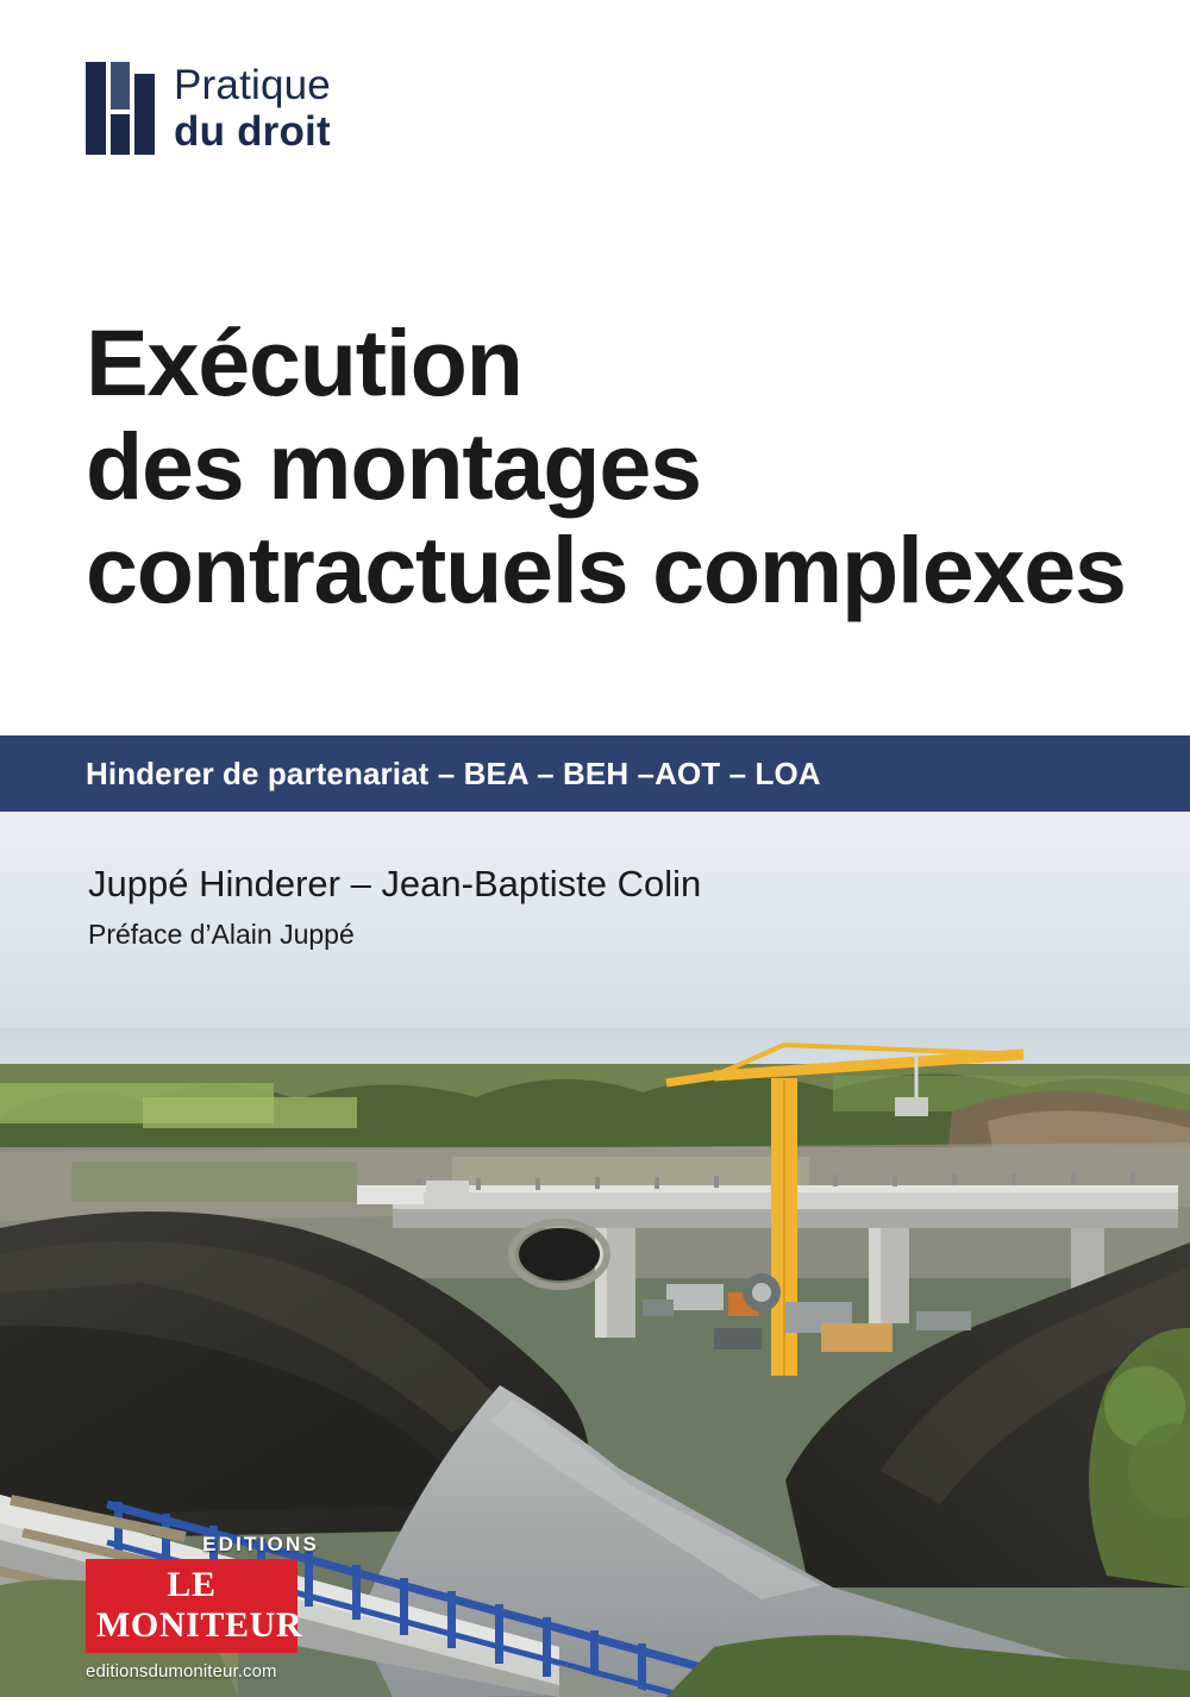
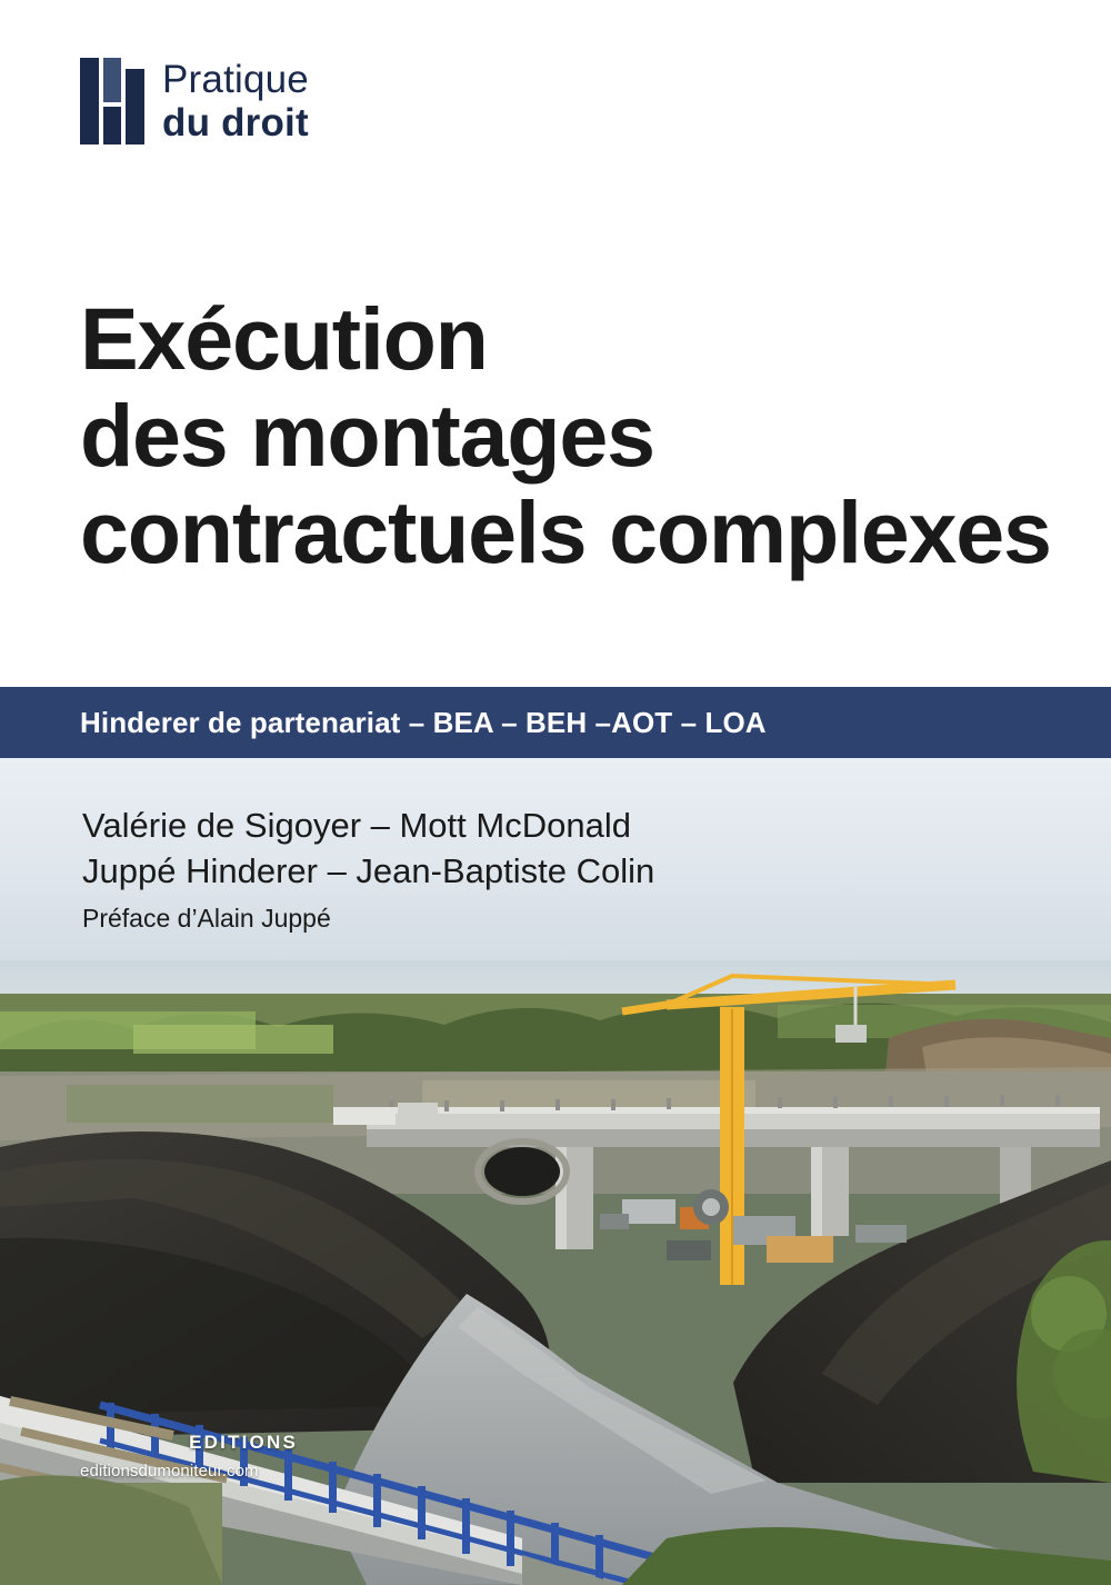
  Pratique
  du droit
  Exécution
  des montages
  contractuels complexes
  Hinderer de partenariat – BEA – BEH –AOT – LOA
+ Valérie de Sigoyer – Mott McDonald
  Juppé Hinderer – Jean-Baptiste Colin
  Préface d’Alain Juppé
  EDITIONS
- LE MONITEUR
  editionsdumoniteur.com
